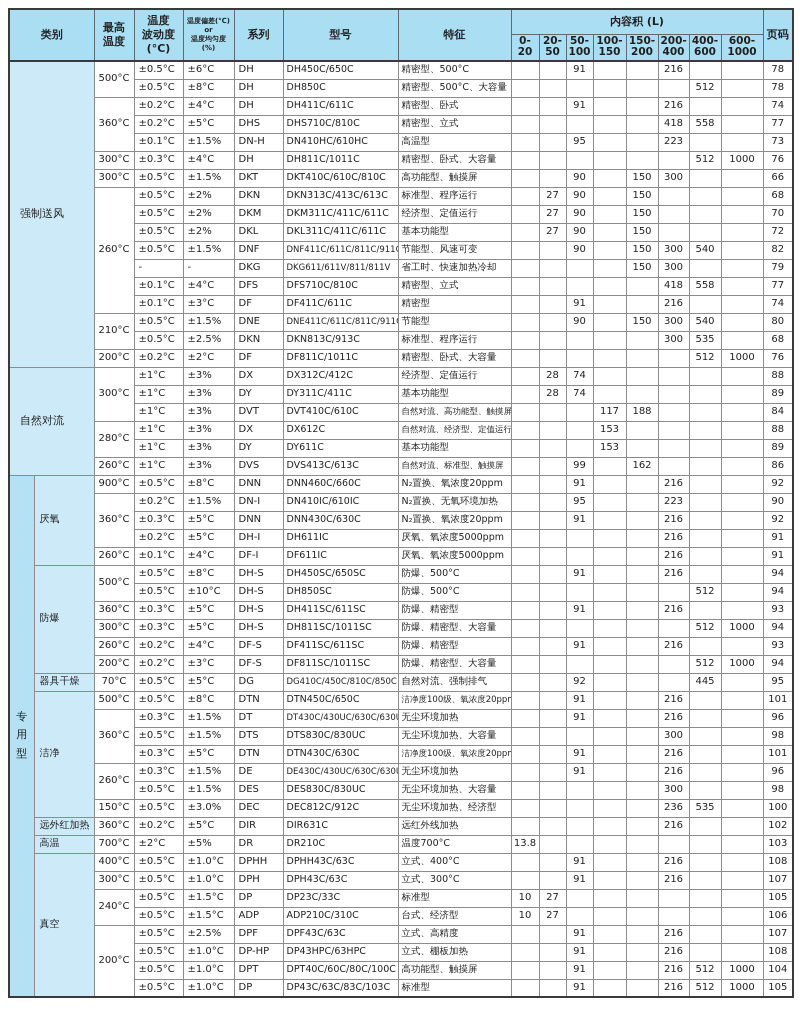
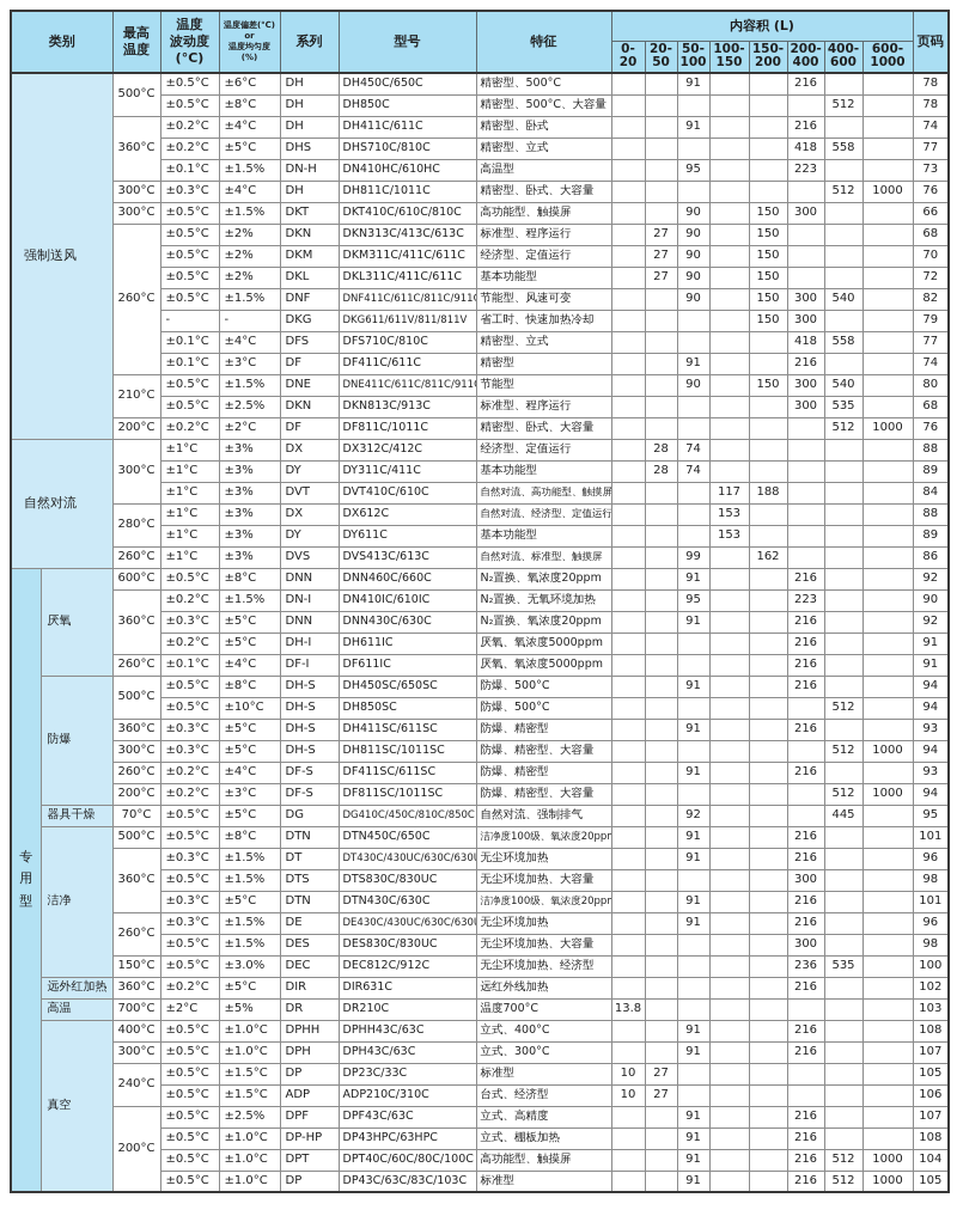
  类别	最高 温度	温度 波动度 (°C)	温度偏差(°C) or 温度均匀度(%)	系列	型号	特征	内容积 (L)	页码
  0- 20	20- 50	50- 100	100- 150	150- 200	200- 400	400- 600	600- 1000
  强制送风	500°C	±0.5°C	±6°C	DH	DH450C/650C	精密型、500°C			91			216			78
  ±0.5°C	±8°C	DH	DH850C	精密型、500°C、大容量							512		78
  360°C	±0.2°C	±4°C	DH	DH411C/611C	精密型、卧式			91			216			74
  ±0.2°C	±5°C	DHS	DHS710C/810C	精密型、立式						418	558		77
  ±0.1°C	±1.5%	DN-H	DN410HC/610HC	高温型			95			223			73
  300°C	±0.3°C	±4°C	DH	DH811C/1011C	精密型、卧式、大容量							512	1000	76
  300°C	±0.5°C	±1.5%	DKT	DKT410C/610C/810C	高功能型、触摸屏			90		150	300			66
  260°C	±0.5°C	±2%	DKN	DKN313C/413C/613C	标准型、程序运行		27	90		150				68
  ±0.5°C	±2%	DKM	DKM311C/411C/611C	经济型、定值运行		27	90		150				70
  ±0.5°C	±2%	DKL	DKL311C/411C/611C	基本功能型		27	90		150				72
  ±0.5°C	±1.5%	DNF	DNF411C/611C/811C/911	节能型、风速可变			90		150	300	540		82
  -	-	DKG	DKG611/611V/811/811V	省工时、快速加热冷却					150	300			79
  ±0.1°C	±4°C	DFS	DFS710C/810C	精密型、立式						418	558		77
  ±0.1°C	±3°C	DF	DF411C/611C	精密型			91			216			74
  210°C	±0.5°C	±1.5%	DNE	DNE411C/611C/811C/911	节能型			90		150	300	540		80
  ±0.5°C	±2.5%	DKN	DKN813C/913C	标准型、程序运行						300	535		68
  200°C	±0.2°C	±2°C	DF	DF811C/1011C	精密型、卧式、大容量							512	1000	76
  自然对流	300°C	±1°C	±3%	DX	DX312C/412C	经济型、定值运行		28	74						88
  ±1°C	±3%	DY	DY311C/411C	基本功能型		28	74						89
  ±1°C	±3%	DVT	DVT410C/610C	自然对流、高功能型、触摸屏				117	188				84
  280°C	±1°C	±3%	DX	DX612C	自然对流、经济型、定值运行				153					88
  ±1°C	±3%	DY	DY611C	基本功能型				153					89
  260°C	±1°C	±3%	DVS	DVS413C/613C	自然对流、标准型、触摸屏			99		162				86
- 专 用 型	厌氧	900°C	±0.5°C	±8°C	DNN	DNN460C/660C	N₂置换、氧浓度20ppm			91			216			92
+ 专 用 型	厌氧	600°C	±0.5°C	±8°C	DNN	DNN460C/660C	N₂置换、氧浓度20ppm			91			216			92
  360°C	±0.2°C	±1.5%	DN-I	DN410IC/610IC	N₂置换、无氧环境加热			95			223			90
  ±0.3°C	±5°C	DNN	DNN430C/630C	N₂置换、氧浓度20ppm			91			216			92
  ±0.2°C	±5°C	DH-I	DH611IC	厌氧、氧浓度5000ppm						216			91
  260°C	±0.1°C	±4°C	DF-I	DF611IC	厌氧、氧浓度5000ppm						216			91
  防爆	500°C	±0.5°C	±8°C	DH-S	DH450SC/650SC	防爆、500°C			91			216			94
  ±0.5°C	±10°C	DH-S	DH850SC	防爆、500°C							512		94
  360°C	±0.3°C	±5°C	DH-S	DH411SC/611SC	防爆、精密型			91			216			93
  300°C	±0.3°C	±5°C	DH-S	DH811SC/1011SC	防爆、精密型、大容量							512	1000	94
  260°C	±0.2°C	±4°C	DF-S	DF411SC/611SC	防爆、精密型			91			216			93
  200°C	±0.2°C	±3°C	DF-S	DF811SC/1011SC	防爆、精密型、大容量							512	1000	94
  器具干燥	70°C	±0.5°C	±5°C	DG	DG410C/450C/810C/850C	自然对流、强制排气			92				445		95
  洁净	500°C	±0.5°C	±8°C	DTN	DTN450C/650C	洁净度100级、氧浓度20pp			91			216			101
  360°C	±0.3°C	±1.5%	DT	DT430C/430UC/630C/630	无尘环境加热			91			216			96
  ±0.5°C	±1.5%	DTS	DTS830C/830UC	无尘环境加热、大容量						300			98
  ±0.3°C	±5°C	DTN	DTN430C/630C	洁净度100级、氧浓度20pp			91			216			101
  260°C	±0.3°C	±1.5%	DE	DE430C/430UC/630C/630	无尘环境加热			91			216			96
  ±0.5°C	±1.5%	DES	DES830C/830UC	无尘环境加热、大容量						300			98
  150°C	±0.5°C	±3.0%	DEC	DEC812C/912C	无尘环境加热、经济型						236	535		100
  远外红加热	360°C	±0.2°C	±5°C	DIR	DIR631C	远红外线加热						216			102
  高温	700°C	±2°C	±5%	DR	DR210C	温度700°C	13.8								103
  真空	400°C	±0.5°C	±1.0°C	DPHH	DPHH43C/63C	立式、400°C			91			216			108
  300°C	±0.5°C	±1.0°C	DPH	DPH43C/63C	立式、300°C			91			216			107
  240°C	±0.5°C	±1.5°C	DP	DP23C/33C	标准型	10	27							105
  ±0.5°C	±1.5°C	ADP	ADP210C/310C	台式、经济型	10	27							106
  200°C	±0.5°C	±2.5%	DPF	DPF43C/63C	立式、高精度			91			216			107
  ±0.5°C	±1.0°C	DP-HP	DP43HPC/63HPC	立式、棚板加热			91			216			108
  ±0.5°C	±1.0°C	DPT	DPT40C/60C/80C/100C	高功能型、触摸屏			91			216	512	1000	104
  ±0.5°C	±1.0°C	DP	DP43C/63C/83C/103C	标准型			91			216	512	1000	105
